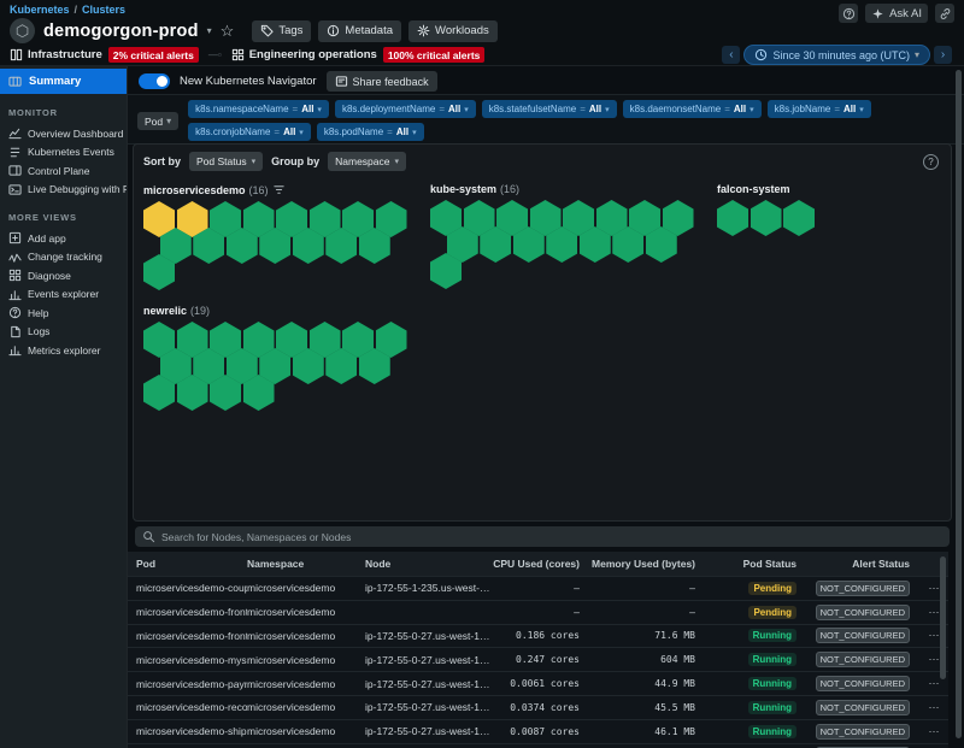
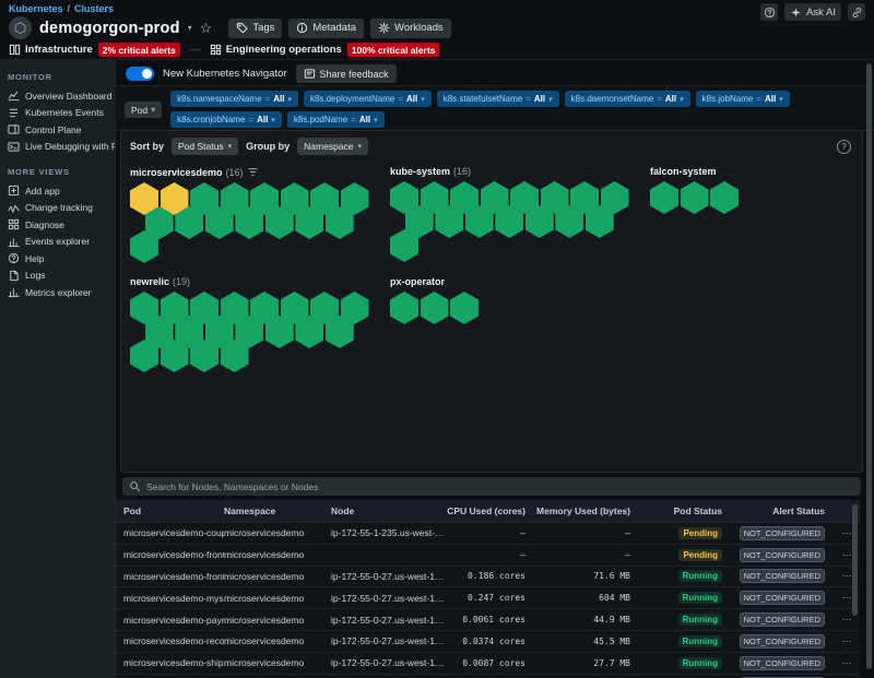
  Kubernetes
  /
  Clusters
  Ask AI
  demogorgon-prod
  Tags
  Metadata
  Workloads
  Infrastructure
  2% critical alerts
  —▫
  Engineering operations
  100% critical alerts
- ‹
- Since 30 minutes ago (UTC)
- ›
- Summary
  MONITOR
  Overview Dashboard
  Kubernetes Events
  Control Plane
  Live Debugging with
  MORE VIEWS
  Add app
  Change tracking
  Diagnose
  Events explorer
  Help
  Logs
  Metrics explorer
  New Kubernetes Navigator
  Share feedback
  Pod
  k8s.namespaceName
  =
  All
  k8s.deploymentName
  =
  All
  k8s.statefulsetName
  =
  All
  k8s.daemonsetName
  =
  All
  k8s.jobName
  =
  All
  k8s.cronjobName
  =
  All
  k8s.podName
  =
  All
  Sort by
  Pod Status
  Group by
  Namespace
  microservicesdemo
  (16)
  kube-system
  (16)
  falcon-system
  newrelic
  (19)
+ px-operator
  Search for Nodes, Namespaces or Nodes
  Pod
  Namespace
  Node
  CPU Used (cores)
  Memory Used (bytes)
  Pod Status
  Alert Status
  microservicesdemo-cou
  microservicesdemo
  ip-172-55-1-235.us-west-…
  –
  –
  Pending
  NOT_CONFIGURED
  microservicesdemo-front
  microservicesdemo
  –
  –
  Pending
  NOT_CONFIGURED
  microservicesdemo-front
  microservicesdemo
  ip-172-55-0-27.us-west-1…
  0.186 cores
  71.6 MB
  Running
  NOT_CONFIGURED
  microservicesdemo-mys
  microservicesdemo
  ip-172-55-0-27.us-west-1…
  0.247 cores
  604 MB
  Running
  NOT_CONFIGURED
  microservicesdemo-pay
  microservicesdemo
  ip-172-55-0-27.us-west-1…
  0.0061 cores
  44.9 MB
  Running
  NOT_CONFIGURED
  microservicesdemo-reco
  microservicesdemo
  ip-172-55-0-27.us-west-1…
  0.0374 cores
  45.5 MB
  Running
  NOT_CONFIGURED
  microservicesdemo-ship
  microservicesdemo
  ip-172-55-0-27.us-west-1…
  0.0087 cores
- 46.1 MB
+ 27.7 MB
  Running
  NOT_CONFIGURED
